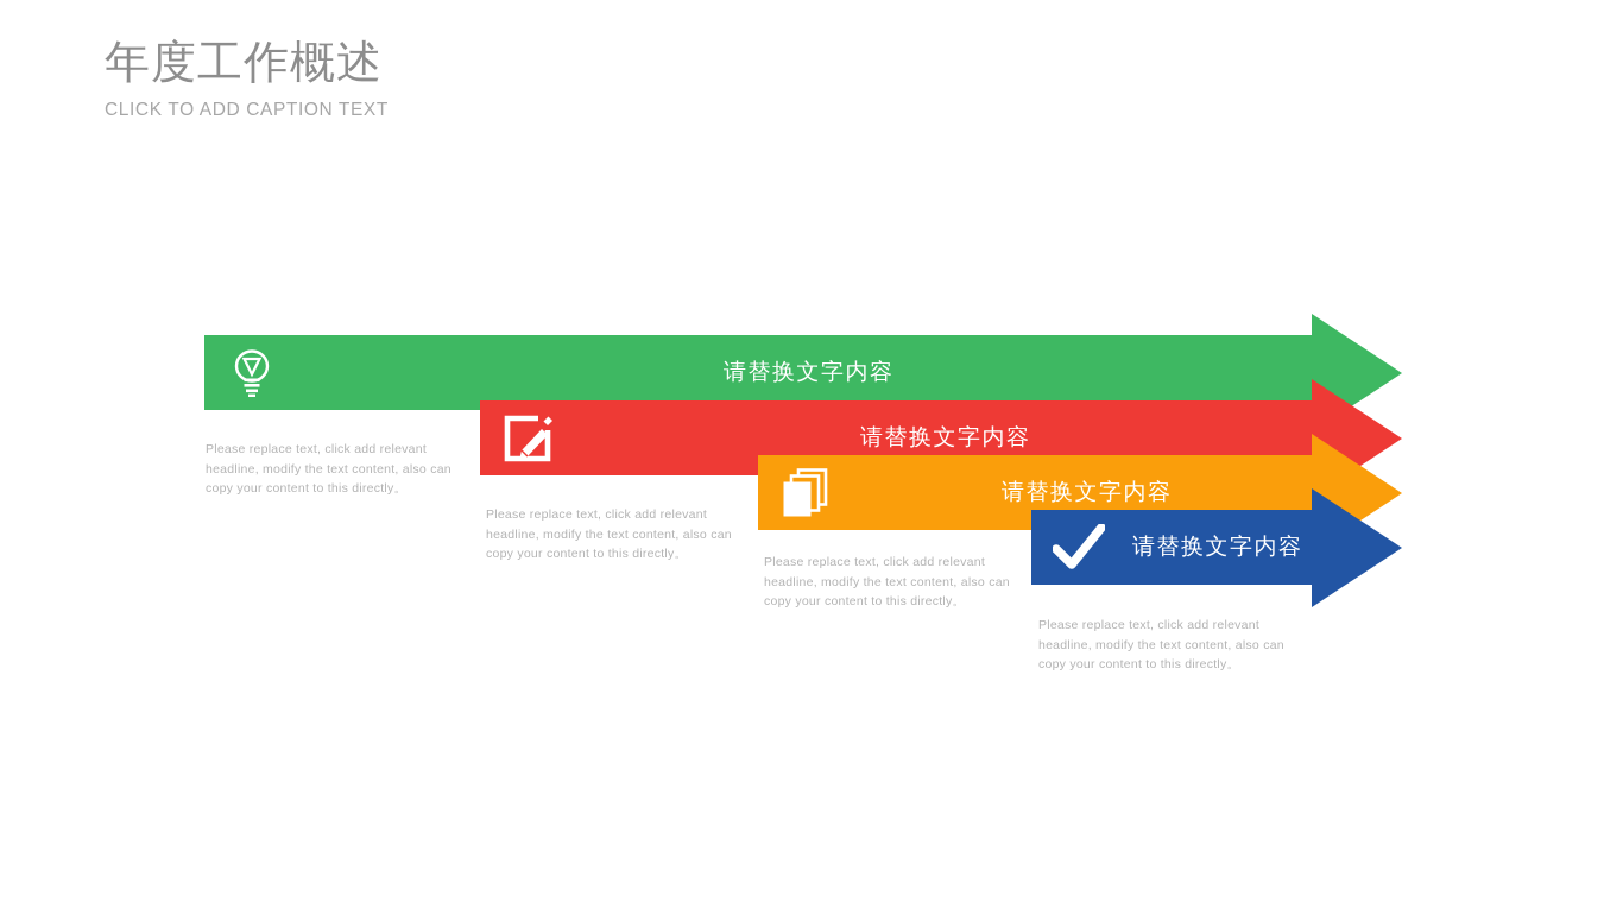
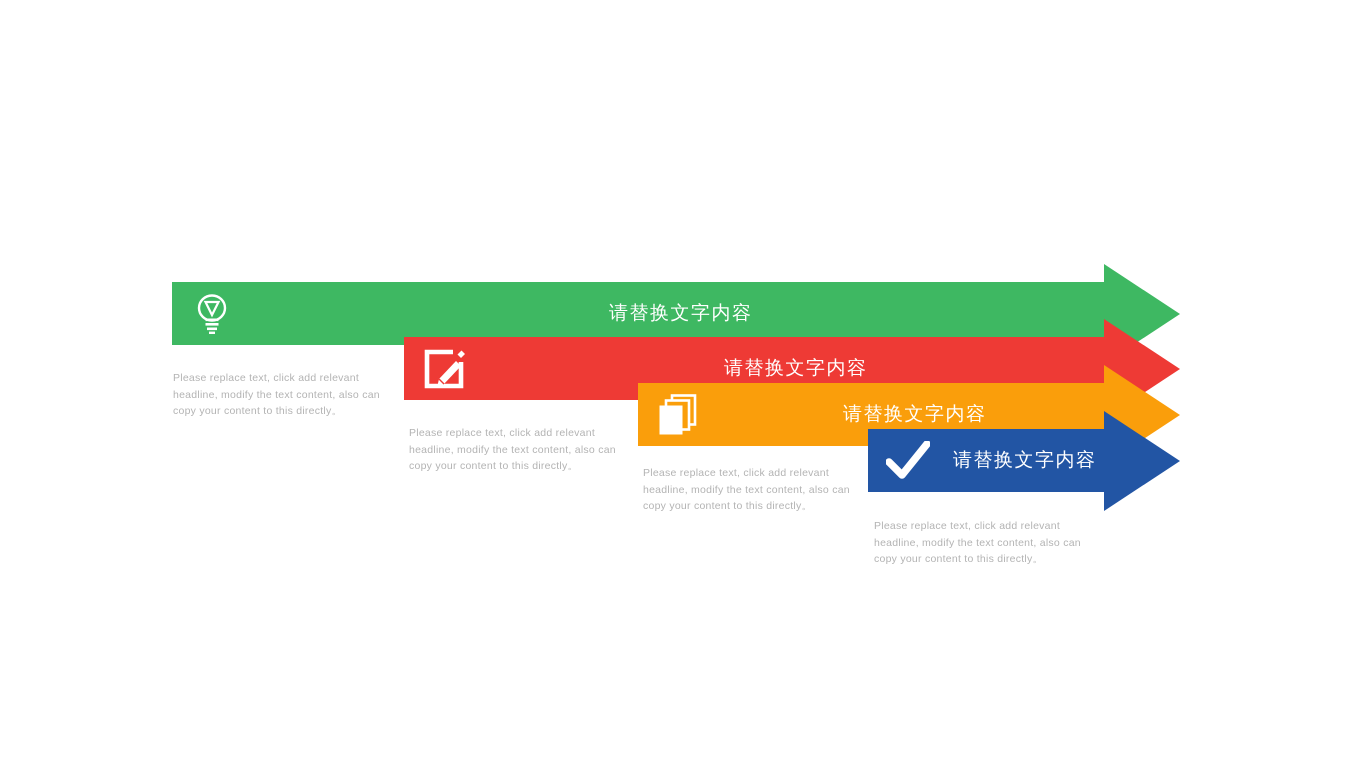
- 年度工作概述
- CLICK TO ADD CAPTION TEXT
  请替换文字内容
  Please replace text, click add relevant headline, modify the text content, also can copy your content to this directly。
  请替换文字内容
  Please replace text, click add relevant headline, modify the text content, also can copy your content to this directly。
  请替换文字内容
  Please replace text, click add relevant headline, modify the text content, also can copy your content to this directly。
  请替换文字内容
  Please replace text, click add relevant headline, modify the text content, also can copy your content to this directly。
